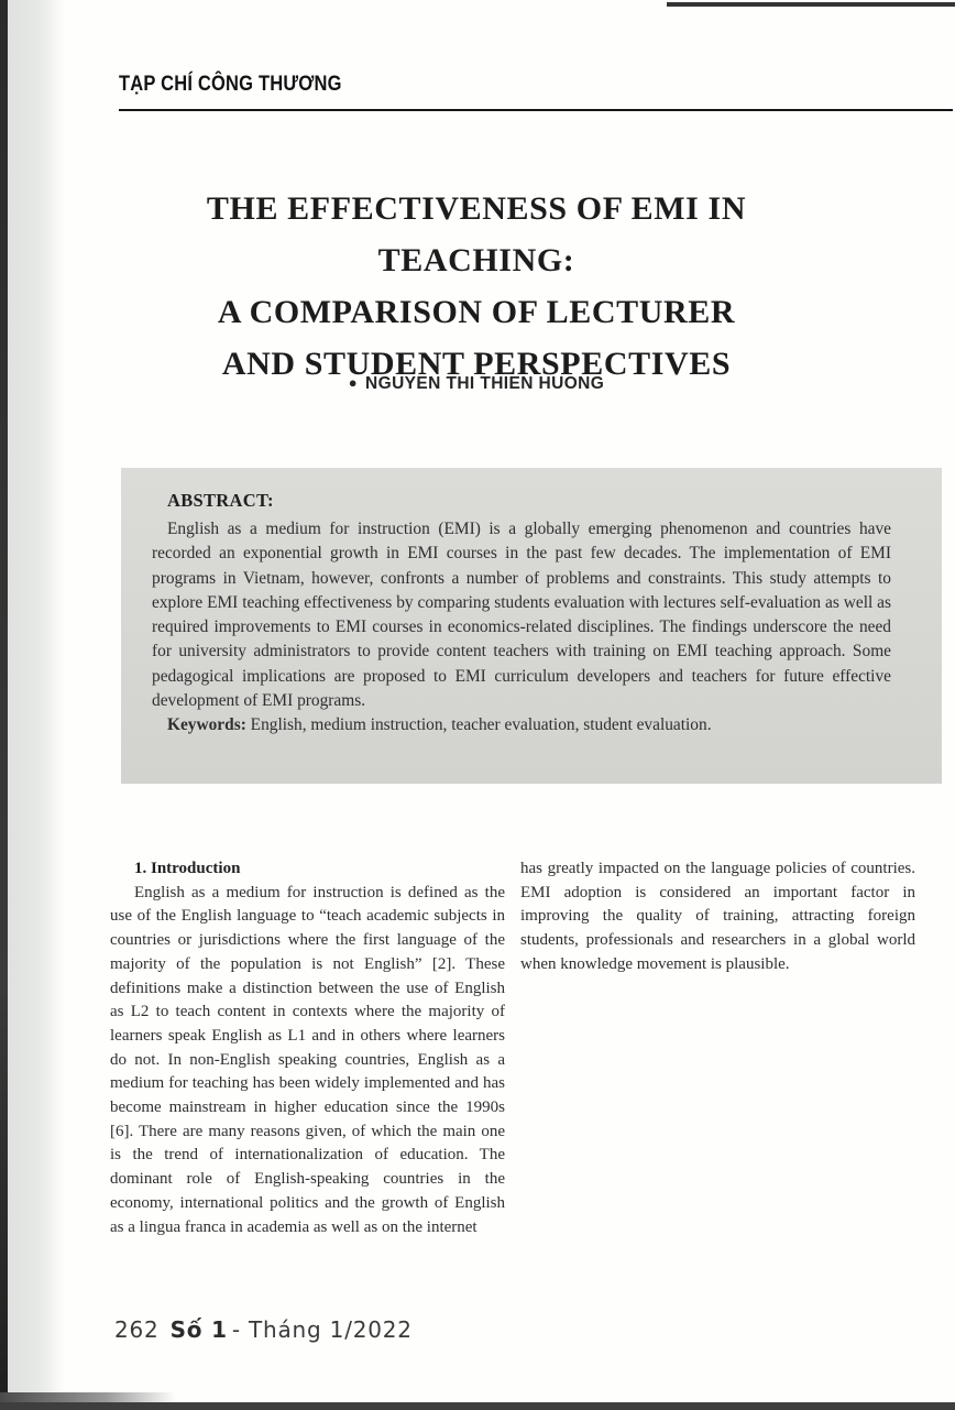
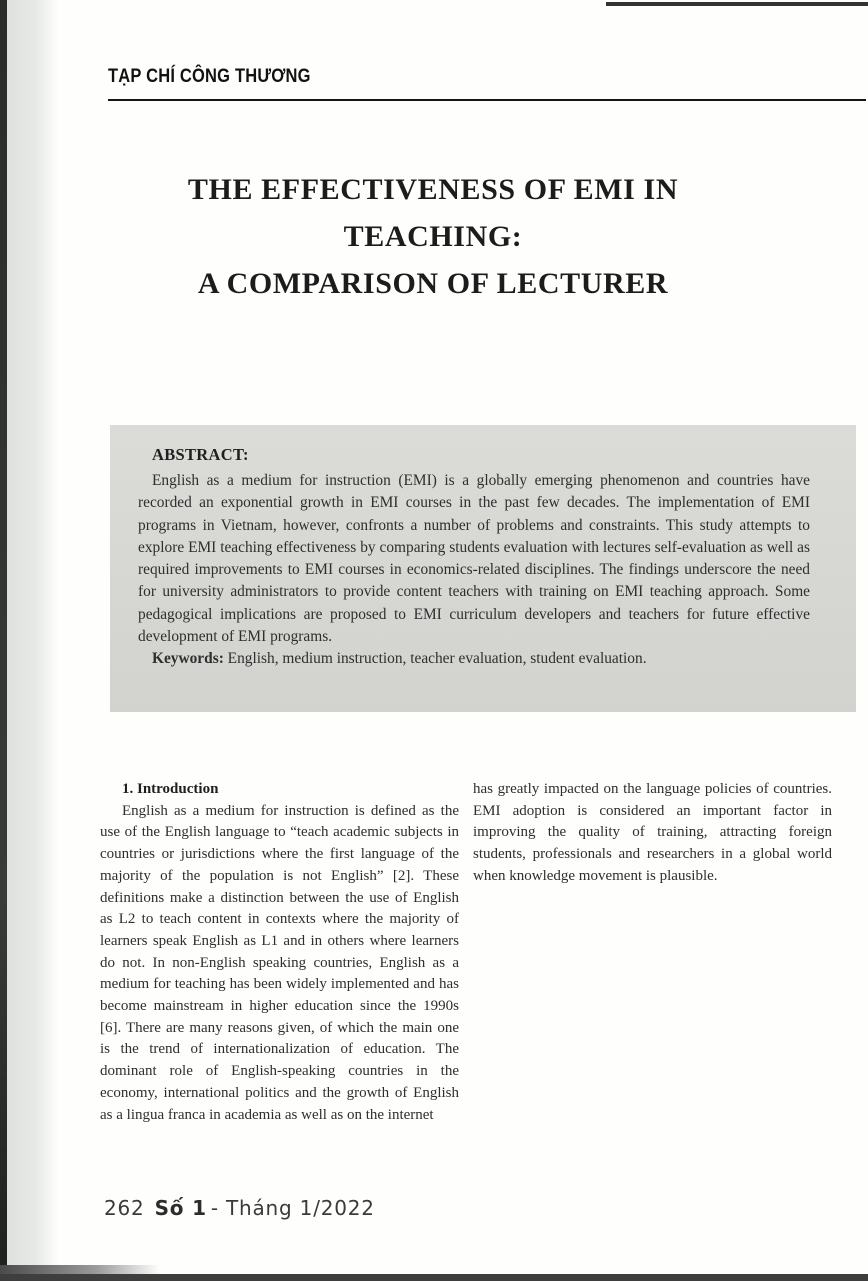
  TẠP CHÍ CÔNG THƯƠNG
  THE EFFECTIVENESS OF EMI IN TEACHING:
  A COMPARISON OF LECTURER
- AND STUDENT PERSPECTIVES
- ● NGUYEN THI THIEN HUONG
  ABSTRACT:
  English as a medium for instruction (EMI) is a globally emerging phenomenon and countries have recorded an exponential growth in EMI courses in the past few decades. The implementation of EMI programs in Vietnam, however, confronts a number of problems and constraints. This study attempts to explore EMI teaching effectiveness by comparing students evaluation with lectures self-evaluation as well as required improvements to EMI courses in economics-related disciplines. The findings underscore the need for university administrators to provide content teachers with training on EMI teaching approach. Some pedagogical implications are proposed to EMI curriculum developers and teachers for future effective development of EMI programs.
  Keywords: English, medium instruction, teacher evaluation, student evaluation.
  1. Introduction
  English as a medium for instruction is defined as the use of the English language to “teach academic subjects in countries or jurisdictions where the first language of the majority of the population is not English” [2]. These definitions make a distinction between the use of English as L2 to teach content in contexts where the majority of learners speak English as L1 and in others where learners do not. In non-English speaking countries, English as a medium for teaching has been widely implemented and has become mainstream in higher education since the 1990s [6]. There are many reasons given, of which the main one is the trend of internationalization of education. The dominant role of English-speaking countries in the economy, international politics and the growth of English as a lingua franca in academia as well as on the internet
  has greatly impacted on the language policies of countries. EMI adoption is considered an important factor in improving the quality of training, attracting foreign students, professionals and researchers in a global world when knowledge movement is plausible.
  262 Số 1 - Tháng 1/2022
